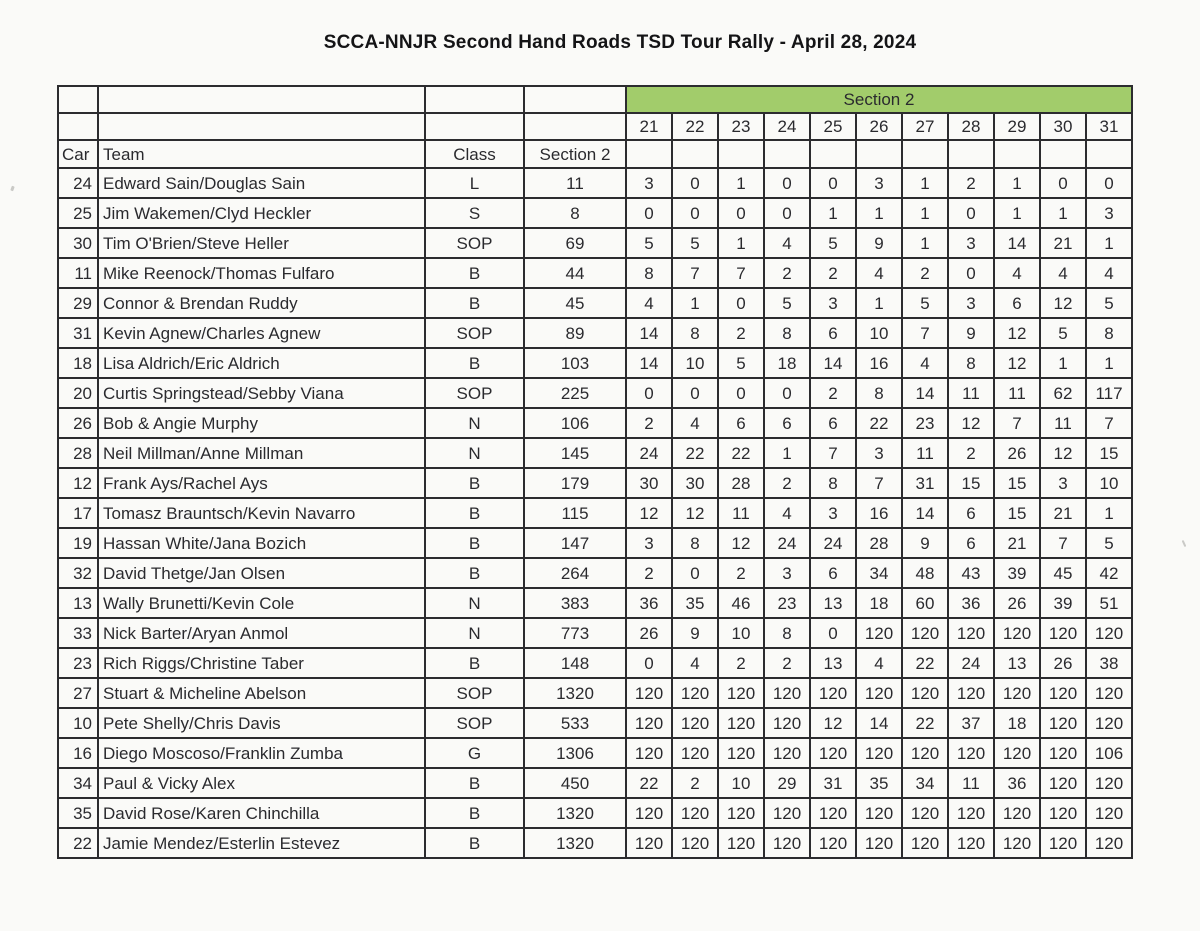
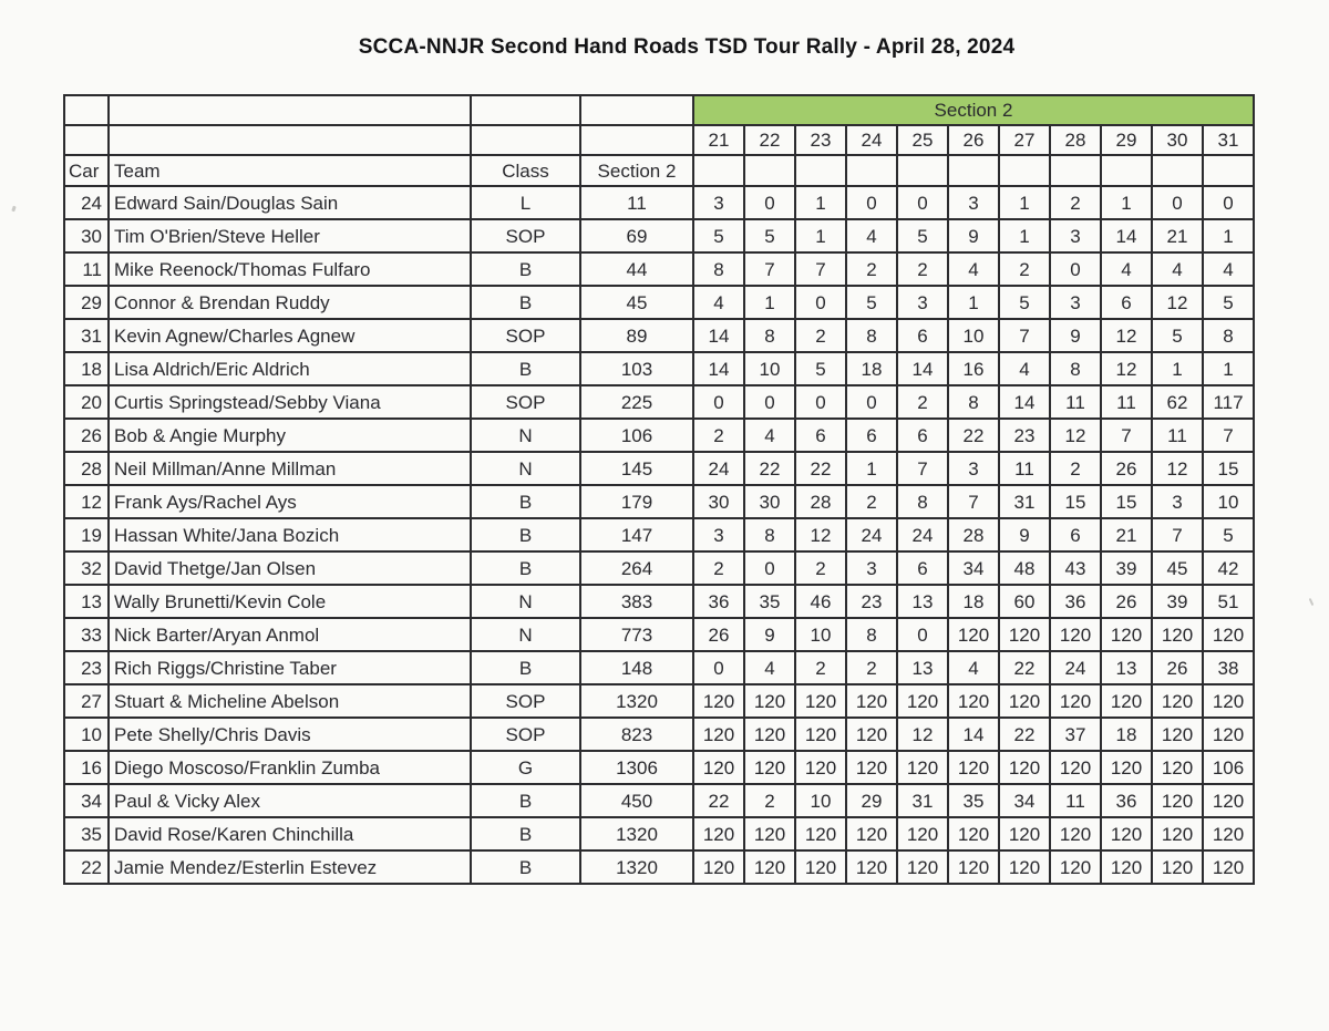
  SCCA-NNJR Second Hand Roads TSD Tour Rally - April 28, 2024
  				Section 2
  				21	22	23	24	25	26	27	28	29	30	31
  Car	Team	Class	Section 2
  24	Edward Sain/Douglas Sain	L	11	3	0	1	0	0	3	1	2	1	0	0
- 25	Jim Wakemen/Clyd Heckler	S	8	0	0	0	0	1	1	1	0	1	1	3
  30	Tim O'Brien/Steve Heller	SOP	69	5	5	1	4	5	9	1	3	14	21	1
  11	Mike Reenock/Thomas Fulfaro	B	44	8	7	7	2	2	4	2	0	4	4	4
  29	Connor & Brendan Ruddy	B	45	4	1	0	5	3	1	5	3	6	12	5
  31	Kevin Agnew/Charles Agnew	SOP	89	14	8	2	8	6	10	7	9	12	5	8
  18	Lisa Aldrich/Eric Aldrich	B	103	14	10	5	18	14	16	4	8	12	1	1
  20	Curtis Springstead/Sebby Viana	SOP	225	0	0	0	0	2	8	14	11	11	62	117
  26	Bob & Angie Murphy	N	106	2	4	6	6	6	22	23	12	7	11	7
  28	Neil Millman/Anne Millman	N	145	24	22	22	1	7	3	11	2	26	12	15
  12	Frank Ays/Rachel Ays	B	179	30	30	28	2	8	7	31	15	15	3	10
- 17	Tomasz Brauntsch/Kevin Navarro	B	115	12	12	11	4	3	16	14	6	15	21	1
  19	Hassan White/Jana Bozich	B	147	3	8	12	24	24	28	9	6	21	7	5
  32	David Thetge/Jan Olsen	B	264	2	0	2	3	6	34	48	43	39	45	42
  13	Wally Brunetti/Kevin Cole	N	383	36	35	46	23	13	18	60	36	26	39	51
  33	Nick Barter/Aryan Anmol	N	773	26	9	10	8	0	120	120	120	120	120	120
  23	Rich Riggs/Christine Taber	B	148	0	4	2	2	13	4	22	24	13	26	38
  27	Stuart & Micheline Abelson	SOP	1320	120	120	120	120	120	120	120	120	120	120	120
- 10	Pete Shelly/Chris Davis	SOP	533	120	120	120	120	12	14	22	37	18	120	120
+ 10	Pete Shelly/Chris Davis	SOP	823	120	120	120	120	12	14	22	37	18	120	120
  16	Diego Moscoso/Franklin Zumba	G	1306	120	120	120	120	120	120	120	120	120	120	106
  34	Paul & Vicky Alex	B	450	22	2	10	29	31	35	34	11	36	120	120
  35	David Rose/Karen Chinchilla	B	1320	120	120	120	120	120	120	120	120	120	120	120
  22	Jamie Mendez/Esterlin Estevez	B	1320	120	120	120	120	120	120	120	120	120	120	120
